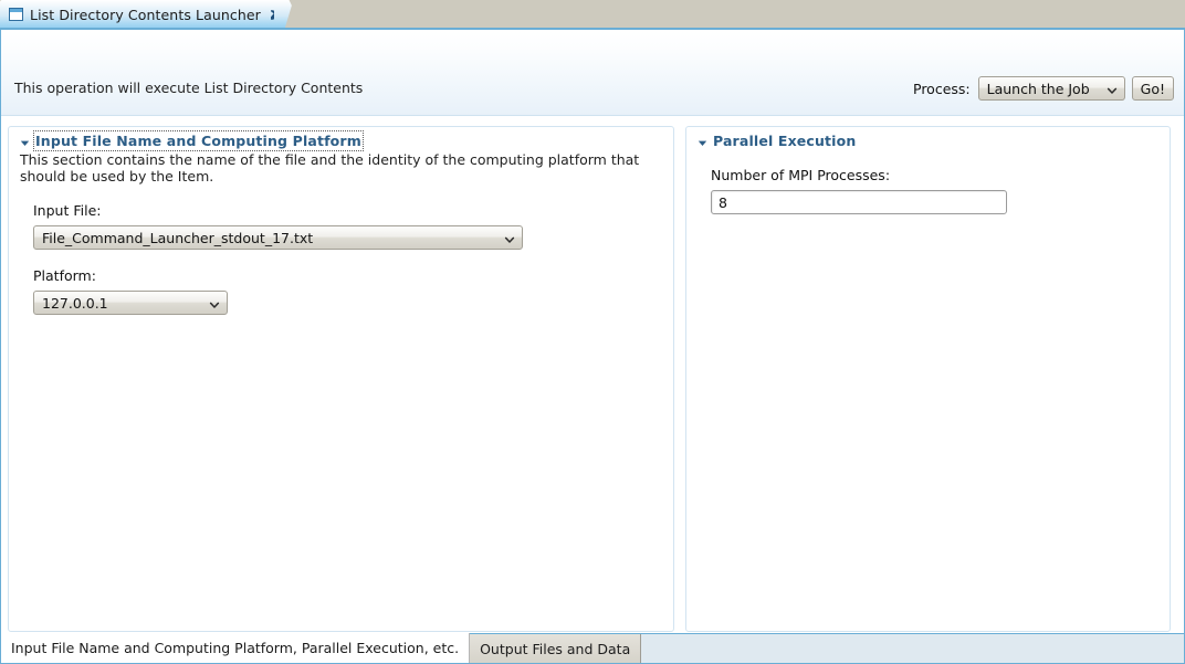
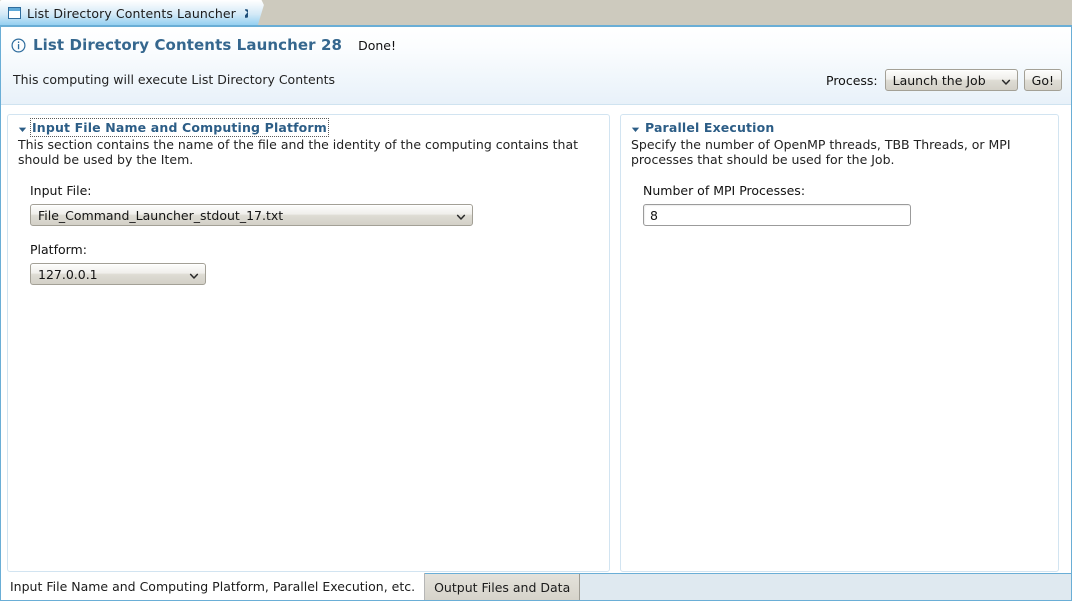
  List Directory Contents Launcher
+ List Directory Contents Launcher 28
+ Done!
- This operation will execute List Directory Contents
+ This computing will execute List Directory Contents
  Process:
  Launch the Job
  Go!
  Input File Name and Computing Platform
- This section contains the name of the file and the identity of the computing platform that should be used by the Item.
+ This section contains the name of the file and the identity of the computing contains that should be used by the Item.
  Input File:
  File_Command_Launcher_stdout_17.txt
  Platform:
  127.0.0.1
  Parallel Execution
+ Specify the number of OpenMP threads, TBB Threads, or MPI processes that should be used for the Job.
  Number of MPI Processes:
  8
  Input File Name and Computing Platform, Parallel Execution, etc.
  Output Files and Data
